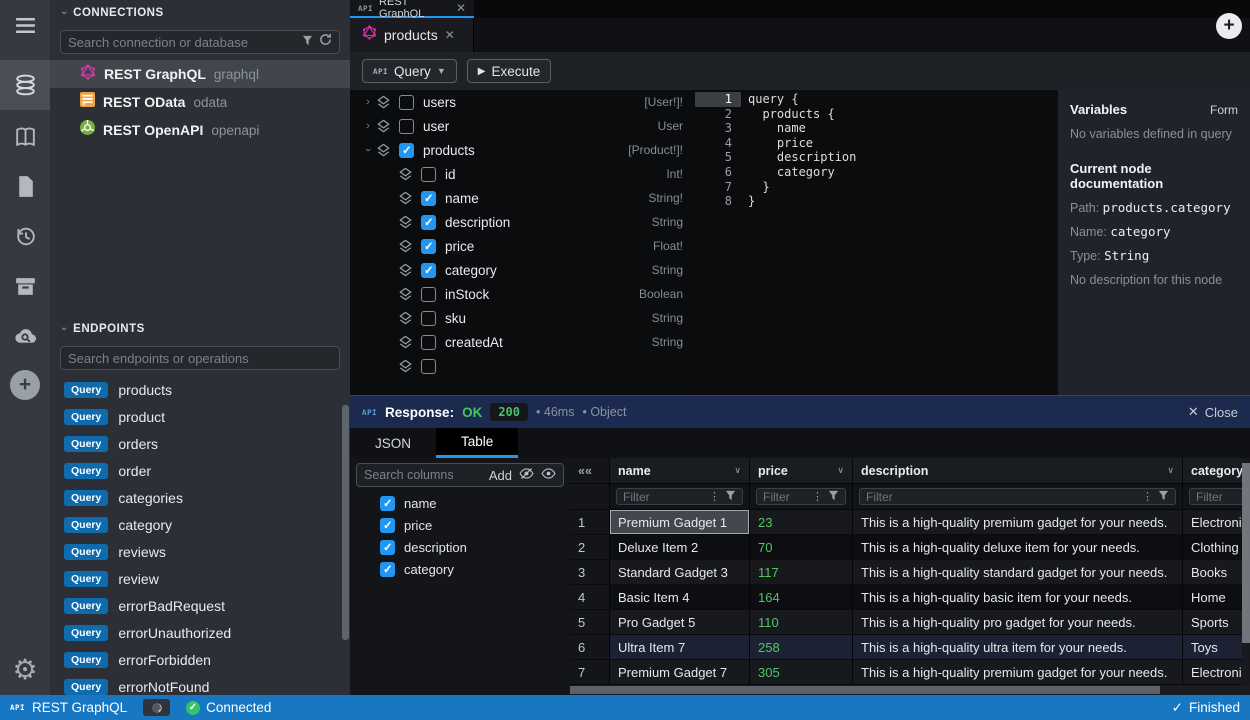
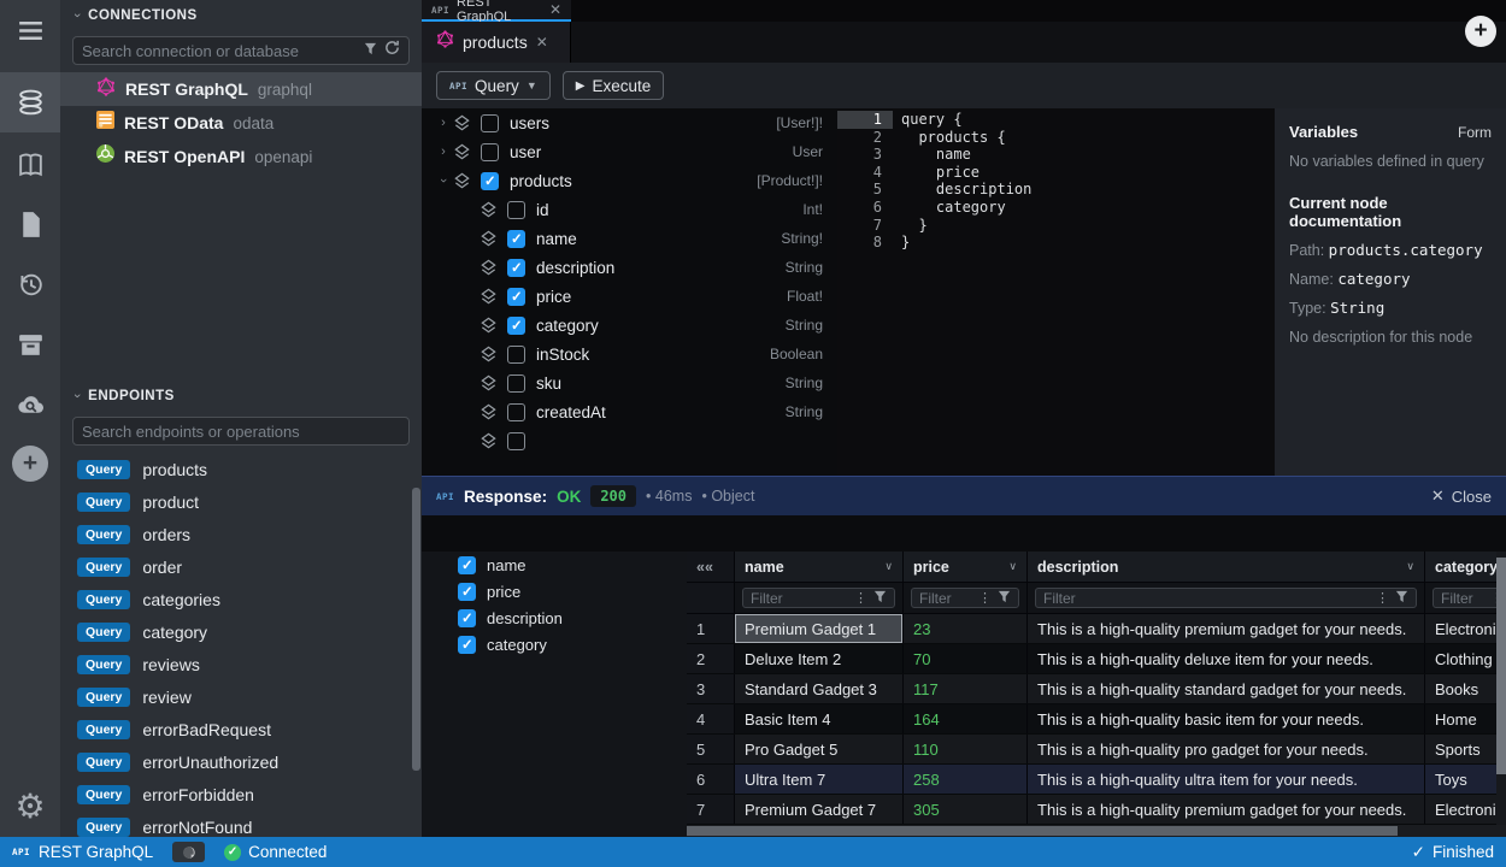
  +
  ⚙
  CONNECTIONS
  Search connection or database
  REST GraphQL
  graphql
  REST OData
  odata
  REST OpenAPI
  openapi
  ENDPOINTS
  Search endpoints or operations
  Query
  products
  Query
  product
  Query
  orders
  Query
  order
  Query
  categories
  Query
  category
  Query
  reviews
  Query
  review
  Query
  errorBadRequest
  Query
  errorUnauthorized
  Query
  errorForbidden
  Query
  errorNotFound
  API
  REST GraphQL
  ✕
  products
  ✕
  +
  API
  Query
  ▼
  ▶
  Execute
  ›
  users
  [User!]!
  ›
  user
  User
  products
  [Product!]!
  id
  Int!
  name
  String!
  description
  String
  price
  Float!
  category
  String
  inStock
  Boolean
  sku
  String
  createdAt
  String
  1
  query {
  2
  products {
  3
  name
  4
  price
  5
  description
  6
  category
  7
  }
  8
  }
  Variables
  Form
  No variables defined in query
  Current node documentation
  Path: products.category
  Name: category
  Type: String
  No description for this node
  API
  Response:
  OK
  200
  46ms
  Object
  ✕
  Close
- JSON
- Table
- Search columns
- Add
  name
  price
  description
  category
  ««
  name
  ∨
  price
  ∨
  description
  ∨
  category
  Filter
  ⋮
  Filter
  ⋮
  Filter
  ⋮
  Filter
  1
  Premium Gadget 1
  23
  This is a high-quality premium gadget for your needs.
  Electroni
  2
  Deluxe Item 2
  70
  This is a high-quality deluxe item for your needs.
  Clothing
  3
  Standard Gadget 3
  117
  This is a high-quality standard gadget for your needs.
  Books
  4
  Basic Item 4
  164
  This is a high-quality basic item for your needs.
  Home
  5
  Pro Gadget 5
  110
  This is a high-quality pro gadget for your needs.
  Sports
  6
  Ultra Item 7
  258
  This is a high-quality ultra item for your needs.
  Toys
  7
  Premium Gadget 7
  305
  This is a high-quality premium gadget for your needs.
  Electroni
  API
  REST GraphQL
  ✓
  Connected
  ✓
  Finished
